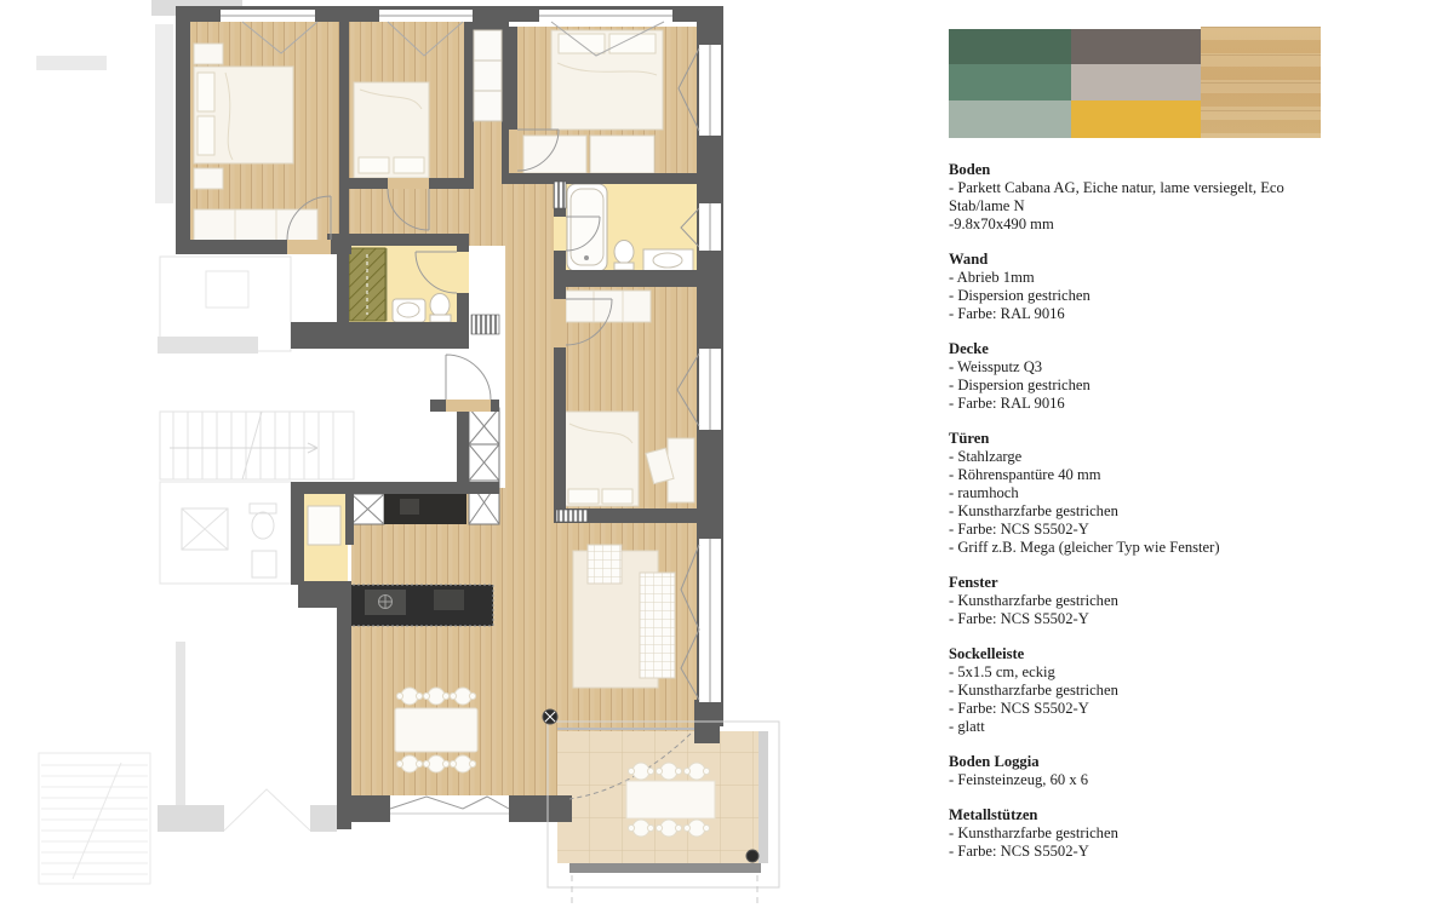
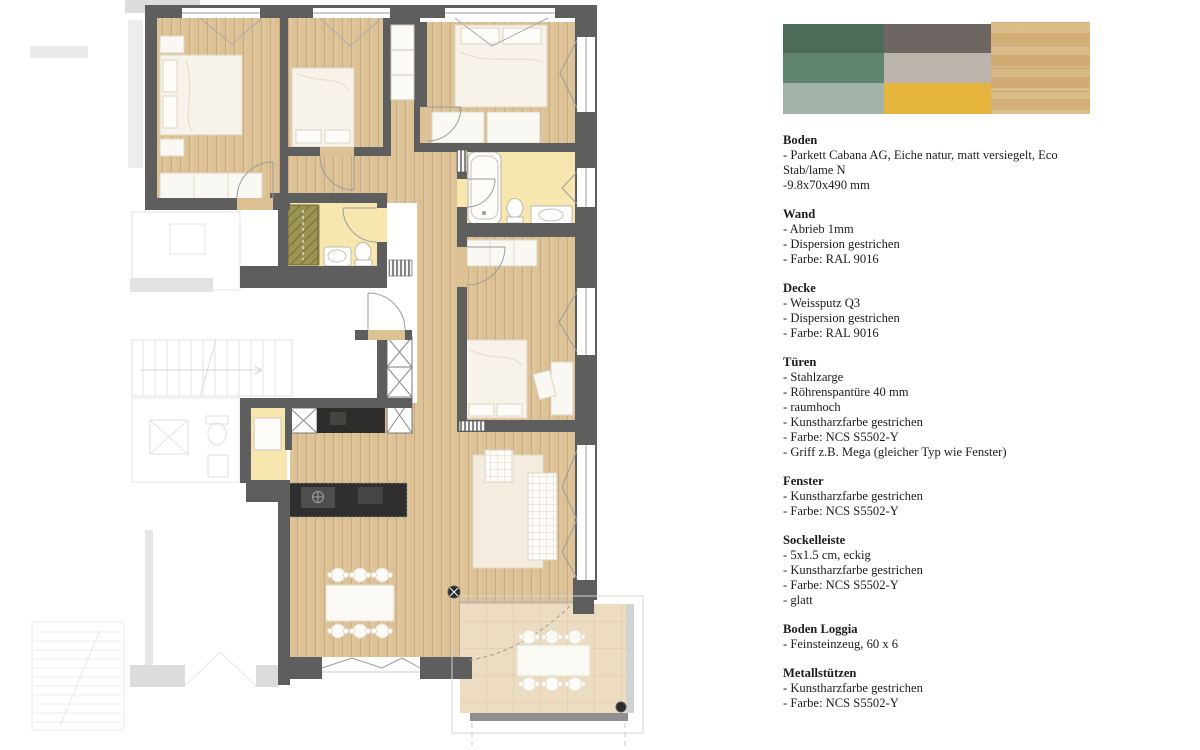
  Boden
- - Parkett Cabana AG, Eiche natur, lame versiegelt, Eco Stab/lame N
+ - Parkett Cabana AG, Eiche natur, matt versiegelt, Eco Stab/lame N
  -9.8x70x490 mm
  Wand
  - Abrieb 1mm
  - Dispersion gestrichen
  - Farbe: RAL 9016
  Decke
  - Weissputz Q3
  - Dispersion gestrichen
  - Farbe: RAL 9016
  Türen
  - Stahlzarge
  - Röhrenspantüre 40 mm
  - raumhoch
  - Kunstharzfarbe gestrichen
  - Farbe: NCS S5502-Y
  - Griff z.B. Mega (gleicher Typ wie Fenster)
  Fenster
  - Kunstharzfarbe gestrichen
  - Farbe: NCS S5502-Y
  Sockelleiste
  - 5x1.5 cm, eckig
  - Kunstharzfarbe gestrichen
  - Farbe: NCS S5502-Y
  - glatt
  Boden Loggia
  - Feinsteinzeug, 60 x 6
  Metallstützen
  - Kunstharzfarbe gestrichen
  - Farbe: NCS S5502-Y
